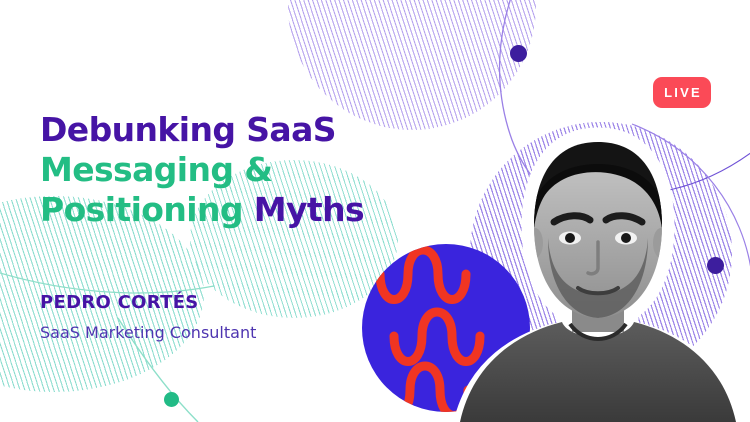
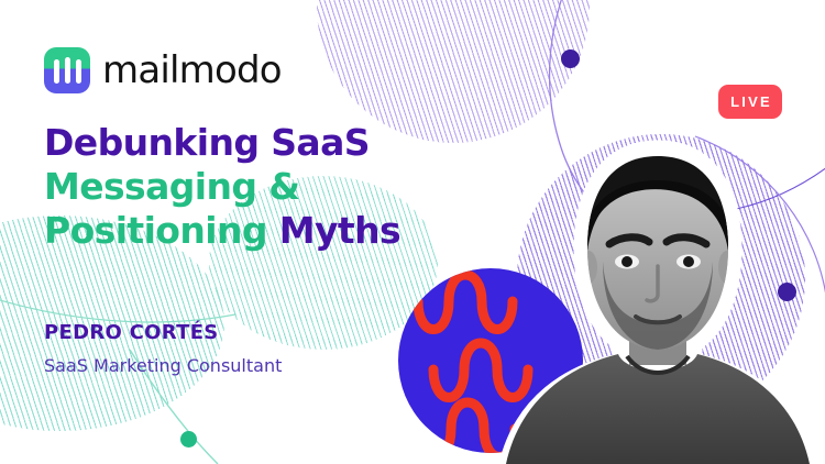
+ mailmodo
  LIVE
  Debunking SaaS
  Messaging &
  Positioning Myths
  PEDRO CORTÉS
  SaaS Marketing Consultant
